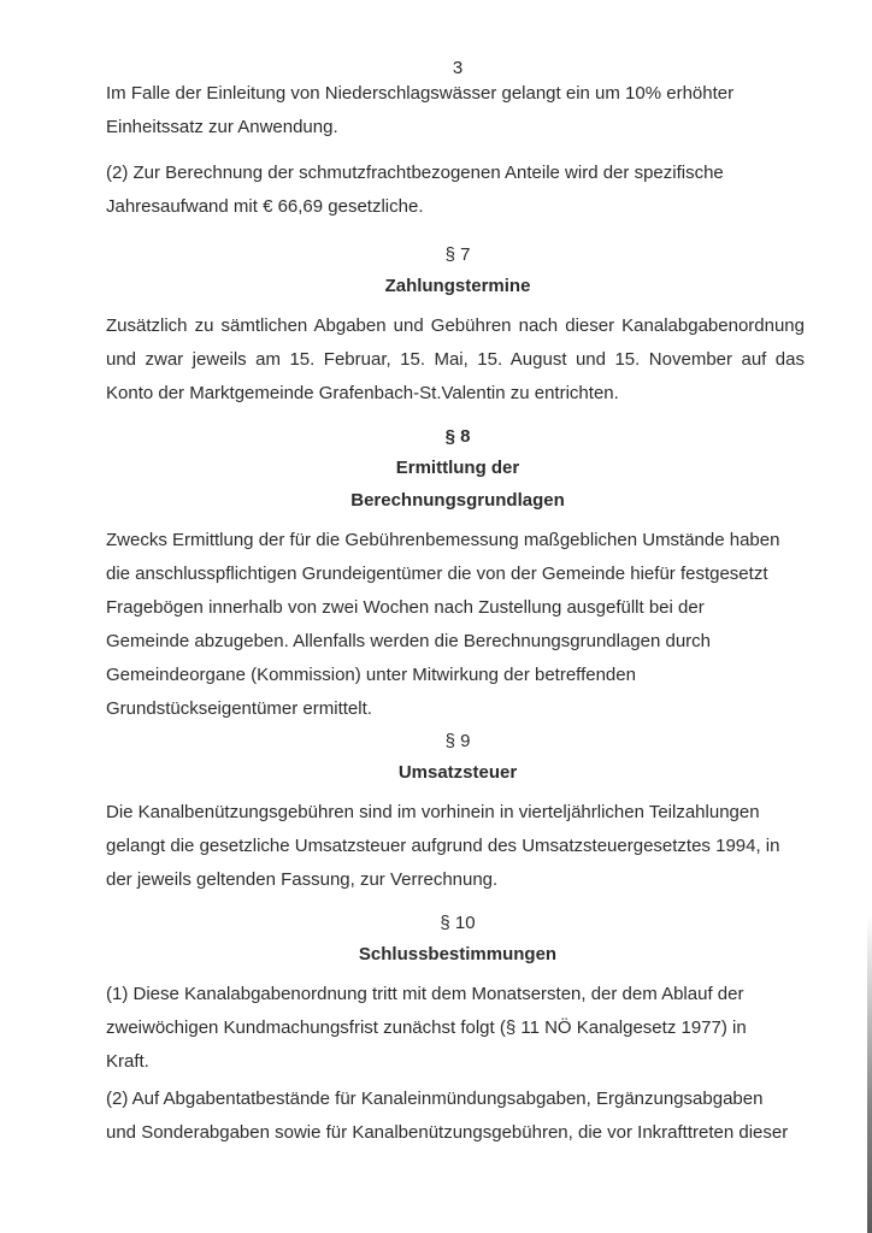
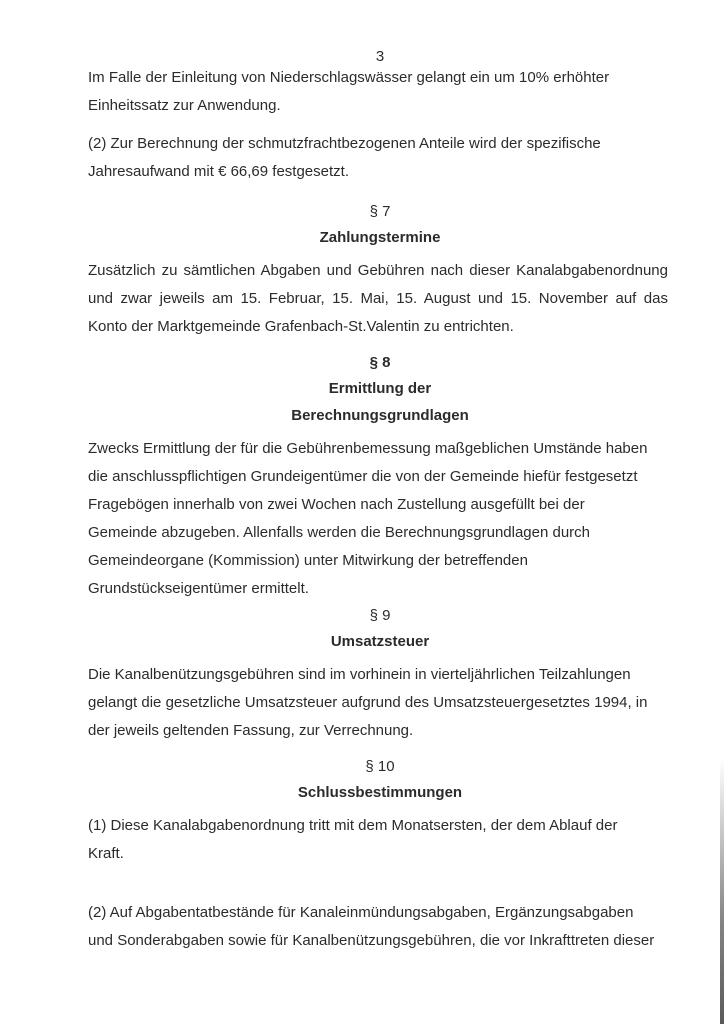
  3
  Im Falle der Einleitung von Niederschlagswässer gelangt ein um 10% erhöhter
  Einheitssatz zur Anwendung.
  (2) Zur Berechnung der schmutzfrachtbezogenen Anteile wird der spezifische
- Jahresaufwand mit € 66,69 gesetzliche.
+ Jahresaufwand mit € 66,69 festgesetzt.
  § 7
  Zahlungstermine
  Zusätzlich zu sämtlichen Abgaben und Gebühren nach dieser Kanalabgabenordnung
  und zwar jeweils am 15. Februar, 15. Mai, 15. August und 15. November auf das
  Konto der Marktgemeinde Grafenbach-St.Valentin zu entrichten.
  § 8
  Ermittlung der
  Berechnungsgrundlagen
  Zwecks Ermittlung der für die Gebührenbemessung maßgeblichen Umstände haben
  die anschlusspflichtigen Grundeigentümer die von der Gemeinde hiefür festgesetzt
  Fragebögen innerhalb von zwei Wochen nach Zustellung ausgefüllt bei der
  Gemeinde abzugeben. Allenfalls werden die Berechnungsgrundlagen durch
  Gemeindeorgane (Kommission) unter Mitwirkung der betreffenden
  Grundstückseigentümer ermittelt.
  § 9
  Umsatzsteuer
  Die Kanalbenützungsgebühren sind im vorhinein in vierteljährlichen Teilzahlungen
  gelangt die gesetzliche Umsatzsteuer aufgrund des Umsatzsteuergesetztes 1994, in
  der jeweils geltenden Fassung, zur Verrechnung.
  § 10
  Schlussbestimmungen
  (1) Diese Kanalabgabenordnung tritt mit dem Monatsersten, der dem Ablauf der
- zweiwöchigen Kundmachungsfrist zunächst folgt (§ 11 NÖ Kanalgesetz 1977) in
  Kraft.
  (2) Auf Abgabentatbestände für Kanaleinmündungsabgaben, Ergänzungsabgaben
  und Sonderabgaben sowie für Kanalbenützungsgebühren, die vor Inkrafttreten dieser
